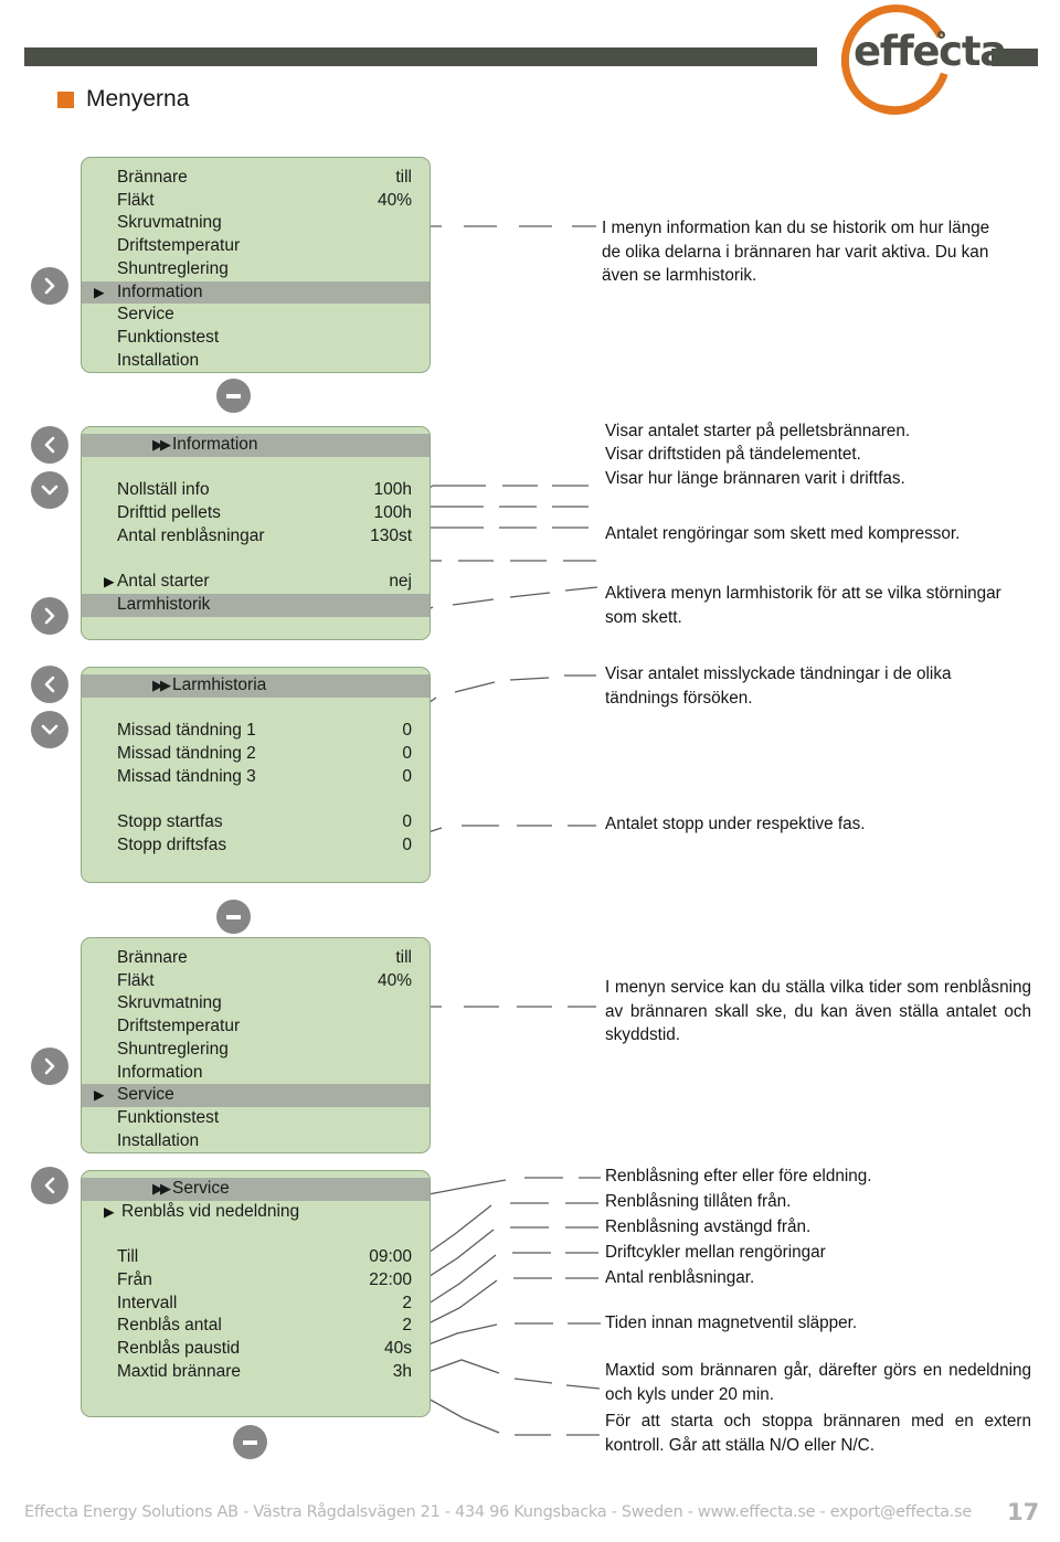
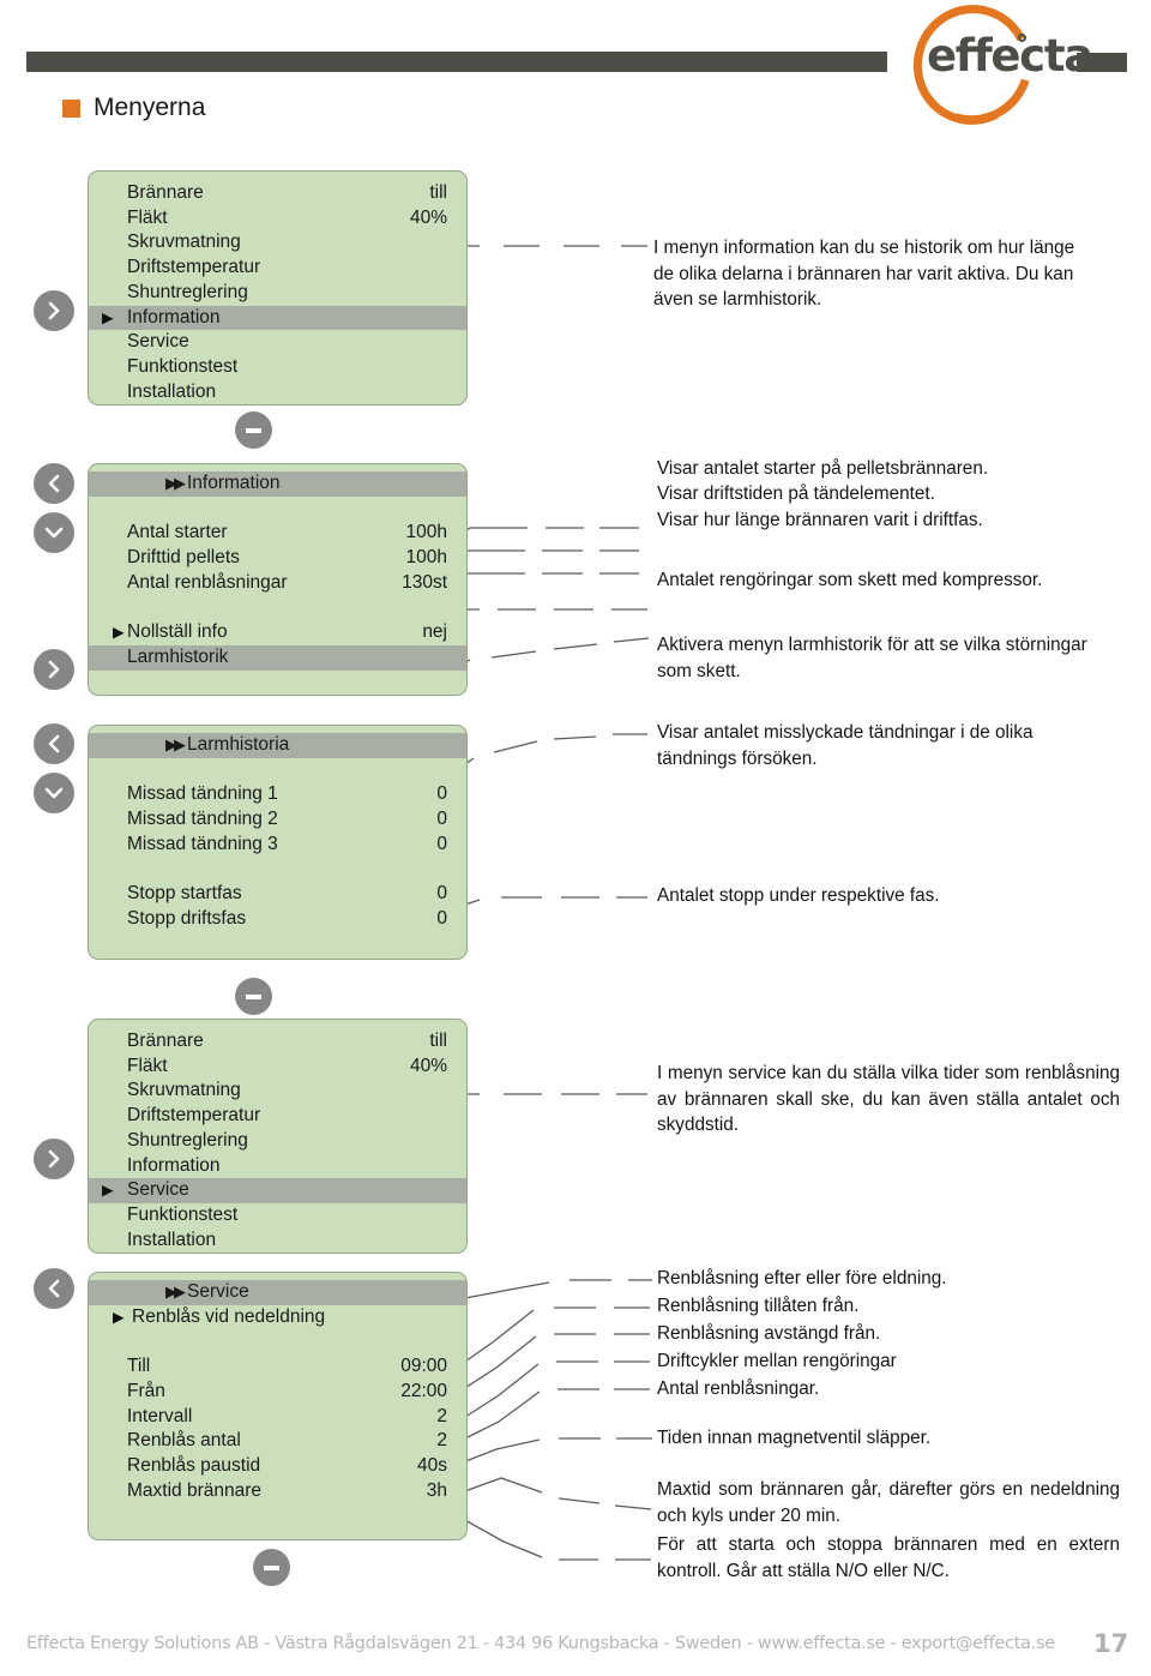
  effect
  Menyerna
  Brännare
  till
  Fläkt
  40%
  Skruvmatning
  Driftstemperatur
  Shuntreglering
  Information
  Service
  Funktionstest
  Installation
  ▶▶ Information
- Nollställ info
+ Antal starter
  100h
  Drifttid pellets
  100h
  Antal renblåsningar
  130st
- Antal starter
+ Nollställ info
  nej
  Larmhistorik
  ▶▶ Larmhistoria
  Missad tändning 1
  0
  Missad tändning 2
  0
  Missad tändning 3
  0
  Stopp startfas
  0
  Stopp driftsfas
  0
  Brännare
  till
  Fläkt
  40%
  Skruvmatning
  Driftstemperatur
  Shuntreglering
  Information
  Service
  Funktionstest
  Installation
  ▶▶ Service
  Renblås vid nedeldning
  Till
  09:00
  Från
  22:00
  Intervall
  2
  Renblås antal
  2
  Renblås paustid
  40s
  Maxtid brännare
  3h
  I menyn information kan du se historik om hur länge de olika delarna i brännaren har varit aktiva. Du kan även se larmhistorik.
  Visar antalet starter på pelletsbrännaren.
  Visar driftstiden på tändelementet.
  Visar hur länge brännaren varit i driftfas.
  Antalet rengöringar som skett med kompressor.
  Aktivera menyn larmhistorik för att se vilka störningar som skett.
  Visar antalet misslyckade tändningar i de olika tändnings försöken.
  Antalet stopp under respektive fas.
  I menyn service kan du ställa vilka tider som renblåsning av brännaren skall ske, du kan även ställa antalet och skyddstid.
  Renblåsning efter eller före eldning.
  Renblåsning tillåten från.
  Renblåsning avstängd från.
  Driftcykler mellan rengöringar
  Antal renblåsningar.
  Tiden innan magnetventil släpper.
  Maxtid som brännaren går, därefter görs en nedeldning och kyls under 20 min.
  För att starta och stoppa brännaren med en extern kontroll. Går att ställa N/O eller N/C.
  Effecta Energy Solutions AB - Västra Rågdalsvägen 21 - 434 96 Kungsbacka - Sweden - www.effecta.se - export@effecta.se
  17
